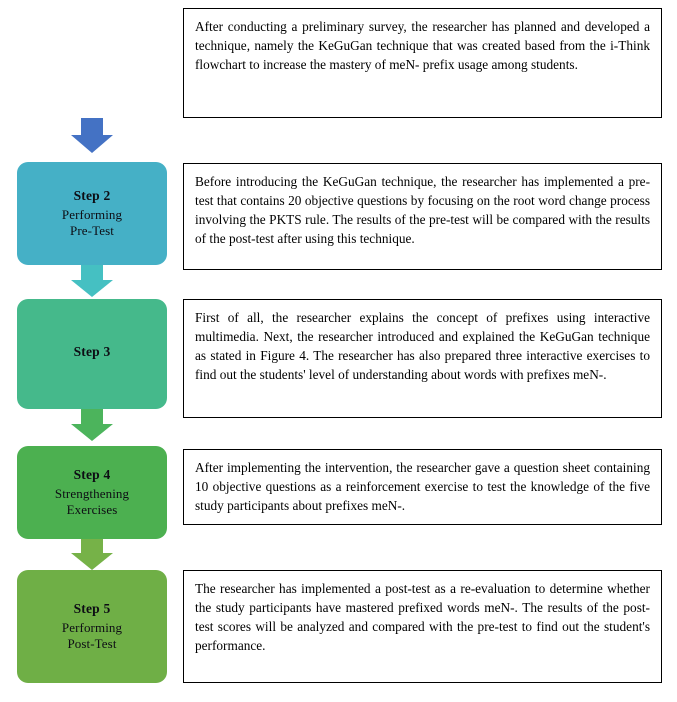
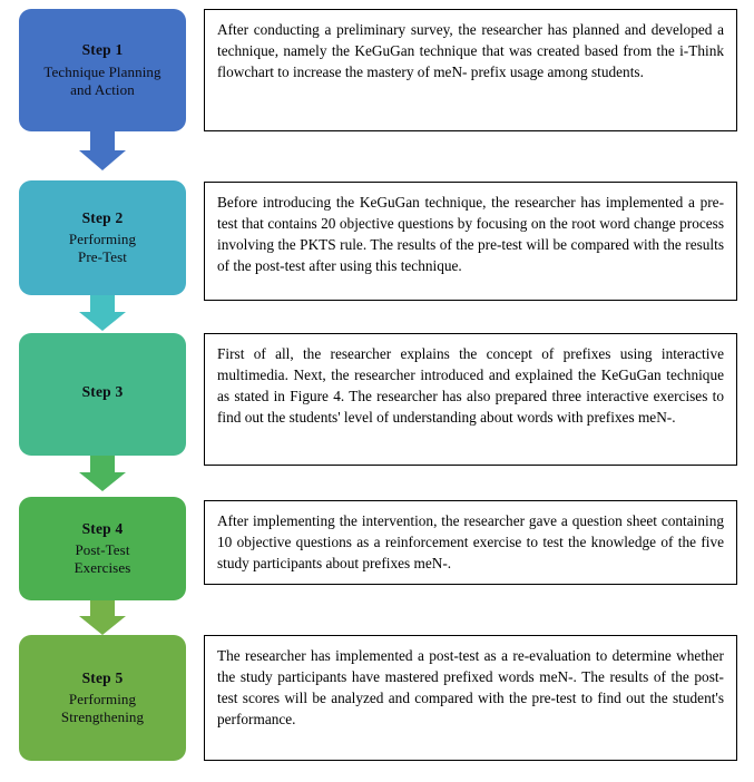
+ Step 1
+ Technique Planning
+ and Action
  After conducting a preliminary survey, the researcher has planned and developed a technique, namely the KeGuGan technique that was created based from the i-Think flowchart to increase the mastery of meN- prefix usage among students.
  Step 2
  Performing
  Pre-Test
  Before introducing the KeGuGan technique, the researcher has implemented a pre-test that contains 20 objective questions by focusing on the root word change process involving the PKTS rule. The results of the pre-test will be compared with the results of the post-test after using this technique.
  Step 3
  First of all, the researcher explains the concept of prefixes using interactive multimedia. Next, the researcher introduced and explained the KeGuGan technique as stated in Figure 4. The researcher has also prepared three interactive exercises to find out the students' level of understanding about words with prefixes meN-.
  Step 4
- Strengthening
+ Post-Test
  Exercises
  After implementing the intervention, the researcher gave a question sheet containing 10 objective questions as a reinforcement exercise to test the knowledge of the five study participants about prefixes meN-.
  Step 5
  Performing
- Post-Test
+ Strengthening
  The researcher has implemented a post-test as a re-evaluation to determine whether the study participants have mastered prefixed words meN-. The results of the post-test scores will be analyzed and compared with the pre-test to find out the student's performance.
